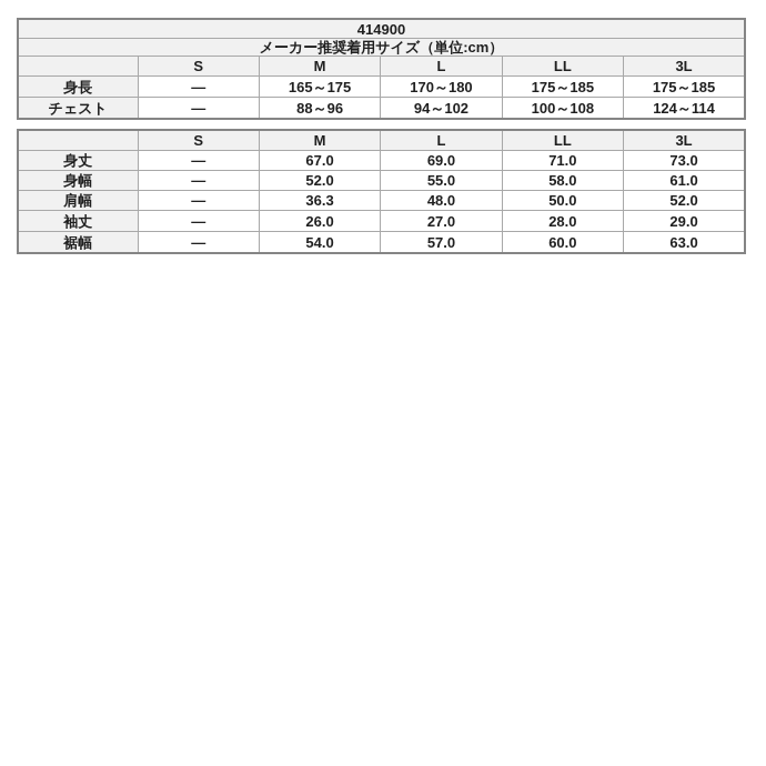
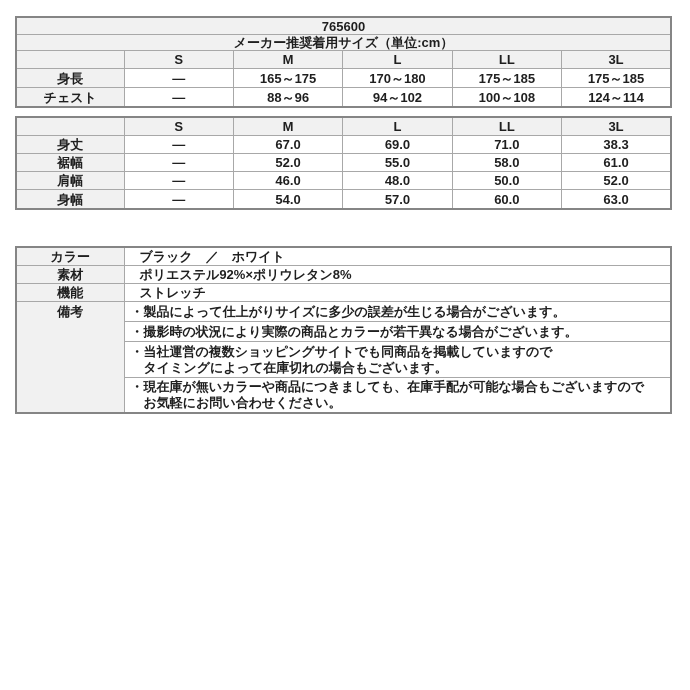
- 414900
+ 765600
  メーカー推奨着用サイズ（単位:cm）
  	S	M	L	LL	3L
  身長	―	165～175	170～180	175～185	175～185
  チェスト	―	88～96	94～102	100～108	124～114
  	S	M	L	LL	3L
- 身丈	―	67.0	69.0	71.0	73.0
+ 身丈	―	67.0	69.0	71.0	38.3
- 身幅	―	52.0	55.0	58.0	61.0
+ 裾幅	―	52.0	55.0	58.0	61.0
- 肩幅	―	36.3	48.0	50.0	52.0
+ 肩幅	―	46.0	48.0	50.0	52.0
- 袖丈	―	26.0	27.0	28.0	29.0
- 裾幅	―	54.0	57.0	60.0	63.0
+ 身幅	―	54.0	57.0	60.0	63.0
+ カラー	ブラック ／ ホワイト
+ 素材	ポリエステル92%×ポリウレタン8%
+ 機能	ストレッチ
+ 備考	・製品によって仕上がりサイズに多少の誤差が生じる場合がございます。
+ ・撮影時の状況により実際の商品とカラーが若干異なる場合がございます。
+ ・当社運営の複数ショッピングサイトでも同商品を掲載していますので タイミングによって在庫切れの場合もございます。
+ ・現在庫が無いカラーや商品につきましても、在庫手配が可能な場合もございますので お気軽にお問い合わせください。
